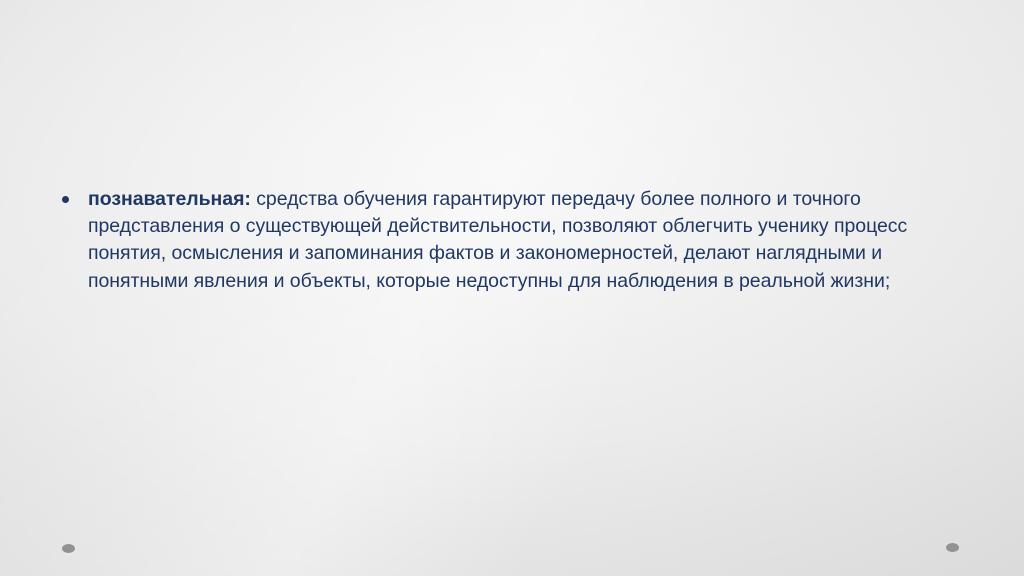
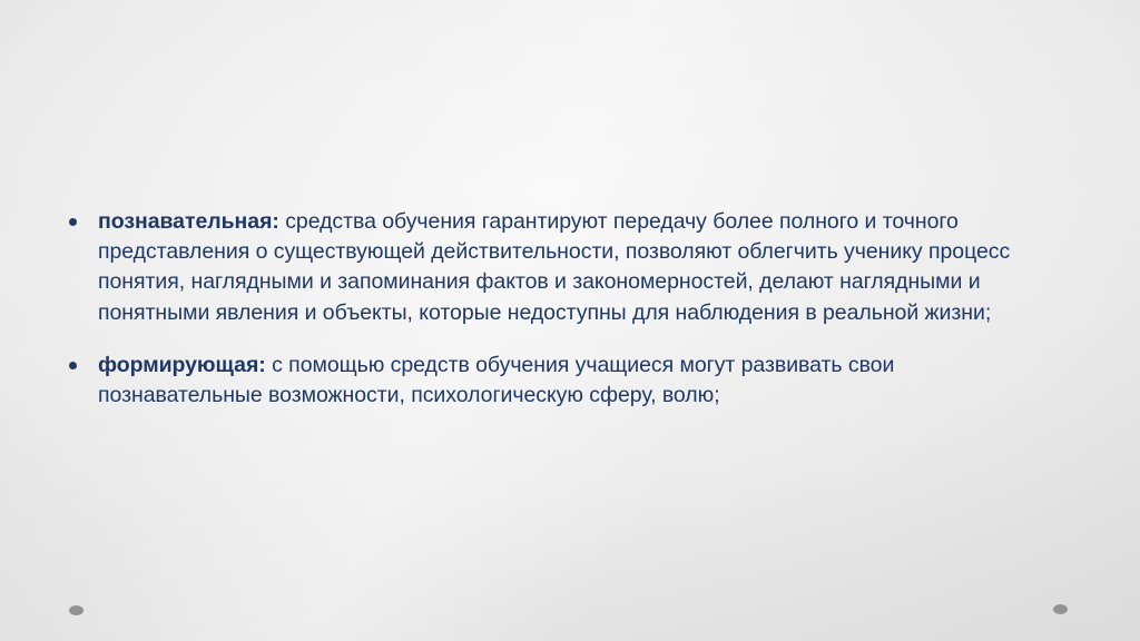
- познавательная: средства обучения гарантируют передачу более полного и точного представления о существующей действительности, позволяют облегчить ученику процесс понятия, осмысления и запоминания фактов и закономерностей, делают наглядными и понятными явления и объекты, которые недоступны для наблюдения в реальной жизни;
+ познавательная: средства обучения гарантируют передачу более полного и точного представления о существующей действительности, позволяют облегчить ученику процесс понятия, наглядными и запоминания фактов и закономерностей, делают наглядными и понятными явления и объекты, которые недоступны для наблюдения в реальной жизни;
+ формирующая: с помощью средств обучения учащиеся могут развивать свои познавательные возможности, психологическую сферу, волю;
